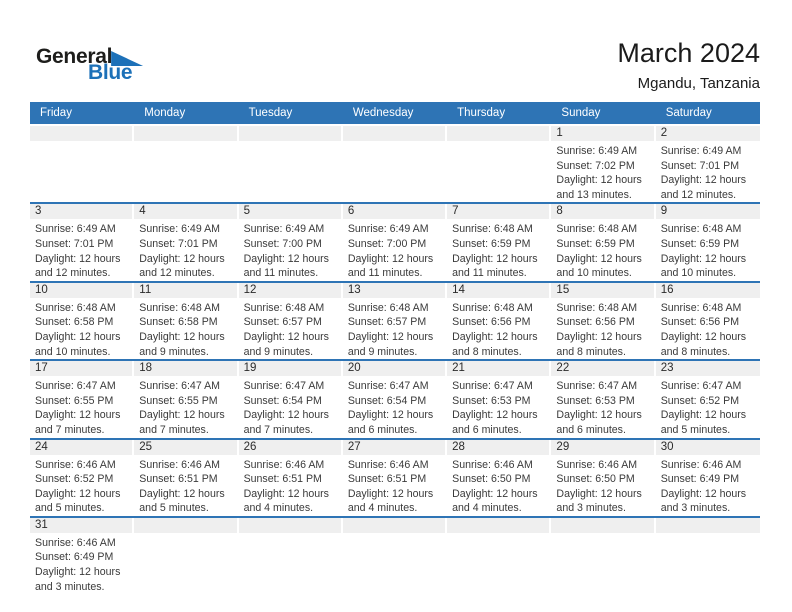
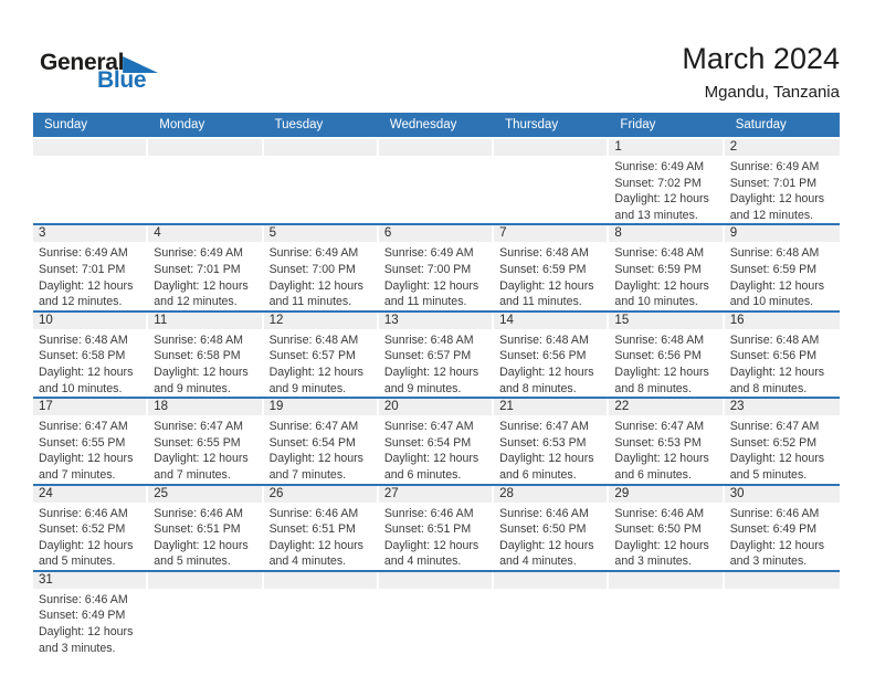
  General
  Blue
  March 2024
  Mgandu, Tanzania
- Friday
+ Sunday
  Monday
  Tuesday
  Wednesday
  Thursday
- Sunday
+ Friday
  Saturday
  1
  Sunrise: 6:49 AM
  Sunset: 7:02 PM
  Daylight: 12 hours
  and 13 minutes.
  2
  Sunrise: 6:49 AM
  Sunset: 7:01 PM
  Daylight: 12 hours
  and 12 minutes.
  3
  Sunrise: 6:49 AM
  Sunset: 7:01 PM
  Daylight: 12 hours
  and 12 minutes.
  4
  Sunrise: 6:49 AM
  Sunset: 7:01 PM
  Daylight: 12 hours
  and 12 minutes.
  5
  Sunrise: 6:49 AM
  Sunset: 7:00 PM
  Daylight: 12 hours
  and 11 minutes.
  6
  Sunrise: 6:49 AM
  Sunset: 7:00 PM
  Daylight: 12 hours
  and 11 minutes.
  7
  Sunrise: 6:48 AM
  Sunset: 6:59 PM
  Daylight: 12 hours
  and 11 minutes.
  8
  Sunrise: 6:48 AM
  Sunset: 6:59 PM
  Daylight: 12 hours
  and 10 minutes.
  9
  Sunrise: 6:48 AM
  Sunset: 6:59 PM
  Daylight: 12 hours
  and 10 minutes.
  10
  Sunrise: 6:48 AM
  Sunset: 6:58 PM
  Daylight: 12 hours
  and 10 minutes.
  11
  Sunrise: 6:48 AM
  Sunset: 6:58 PM
  Daylight: 12 hours
  and 9 minutes.
  12
  Sunrise: 6:48 AM
  Sunset: 6:57 PM
  Daylight: 12 hours
  and 9 minutes.
  13
  Sunrise: 6:48 AM
  Sunset: 6:57 PM
  Daylight: 12 hours
  and 9 minutes.
  14
  Sunrise: 6:48 AM
  Sunset: 6:56 PM
  Daylight: 12 hours
  and 8 minutes.
  15
  Sunrise: 6:48 AM
  Sunset: 6:56 PM
  Daylight: 12 hours
  and 8 minutes.
  16
  Sunrise: 6:48 AM
  Sunset: 6:56 PM
  Daylight: 12 hours
  and 8 minutes.
  17
  Sunrise: 6:47 AM
  Sunset: 6:55 PM
  Daylight: 12 hours
  and 7 minutes.
  18
  Sunrise: 6:47 AM
  Sunset: 6:55 PM
  Daylight: 12 hours
  and 7 minutes.
  19
  Sunrise: 6:47 AM
  Sunset: 6:54 PM
  Daylight: 12 hours
  and 7 minutes.
  20
  Sunrise: 6:47 AM
  Sunset: 6:54 PM
  Daylight: 12 hours
  and 6 minutes.
  21
  Sunrise: 6:47 AM
  Sunset: 6:53 PM
  Daylight: 12 hours
  and 6 minutes.
  22
  Sunrise: 6:47 AM
  Sunset: 6:53 PM
  Daylight: 12 hours
  and 6 minutes.
  23
  Sunrise: 6:47 AM
  Sunset: 6:52 PM
  Daylight: 12 hours
  and 5 minutes.
  24
  Sunrise: 6:46 AM
  Sunset: 6:52 PM
  Daylight: 12 hours
  and 5 minutes.
  25
  Sunrise: 6:46 AM
  Sunset: 6:51 PM
  Daylight: 12 hours
  and 5 minutes.
  26
  Sunrise: 6:46 AM
  Sunset: 6:51 PM
  Daylight: 12 hours
  and 4 minutes.
  27
  Sunrise: 6:46 AM
  Sunset: 6:51 PM
  Daylight: 12 hours
  and 4 minutes.
  28
  Sunrise: 6:46 AM
  Sunset: 6:50 PM
  Daylight: 12 hours
  and 4 minutes.
  29
  Sunrise: 6:46 AM
  Sunset: 6:50 PM
  Daylight: 12 hours
  and 3 minutes.
  30
  Sunrise: 6:46 AM
  Sunset: 6:49 PM
  Daylight: 12 hours
  and 3 minutes.
  31
  Sunrise: 6:46 AM
  Sunset: 6:49 PM
  Daylight: 12 hours
  and 3 minutes.
